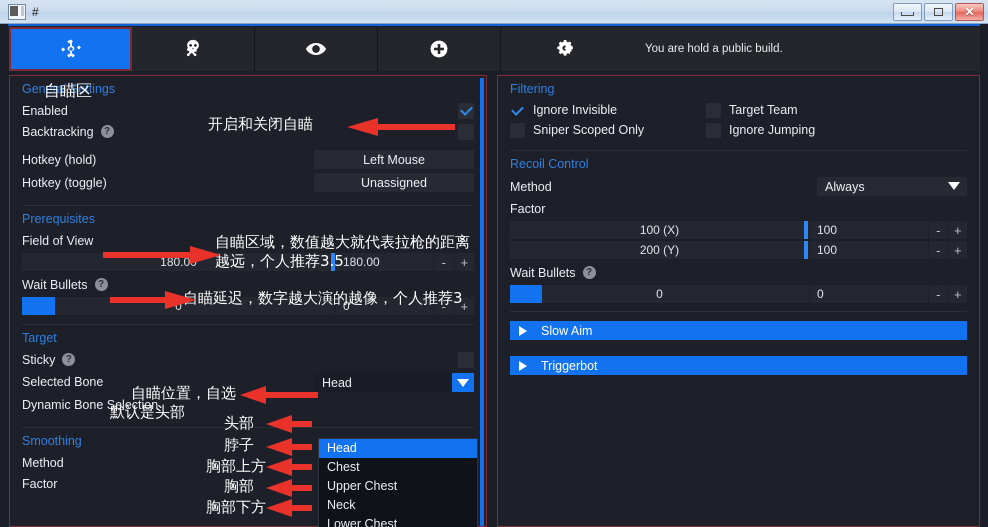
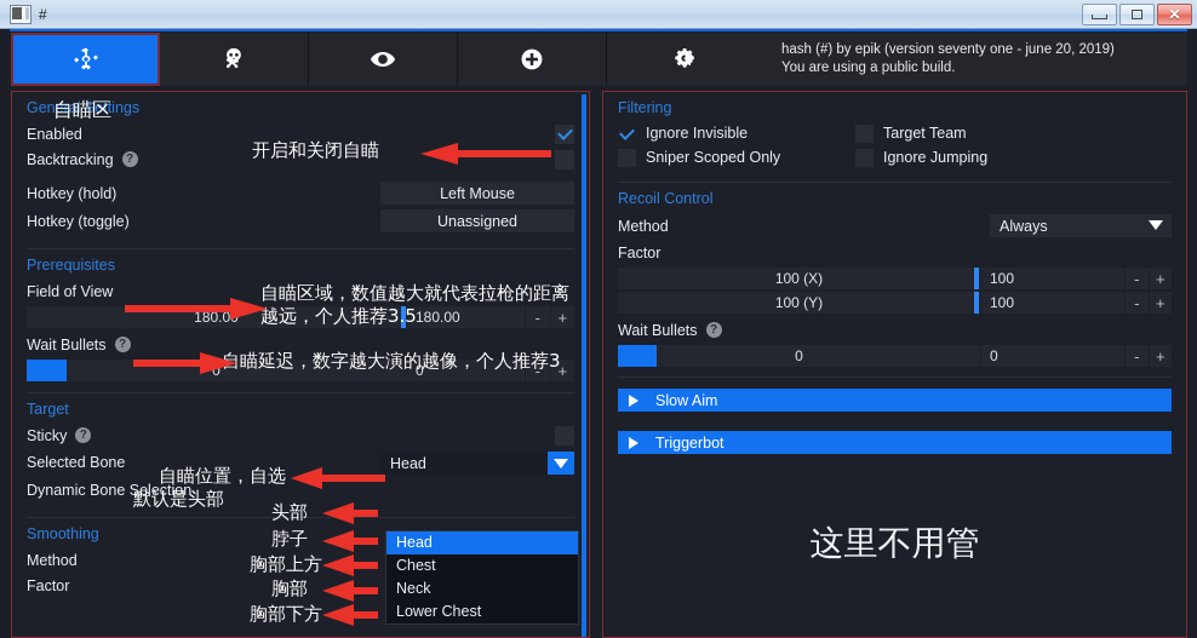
  #
  ✕
+ hash (#) by epik (version seventy one - june 20, 2019)
- You are hold a public build.
+ You are using a public build.
  General Settings
  Enabled
  Backtracking
  ?
  Hotkey (hold)
  Left Mouse
  Hotkey (toggle)
  Unassigned
  Prerequisites
  Field of View
  180.0
  180.00
  -
  +
  Wait Bullets
  ?
  0
  0
  -
  +
  Target
  Sticky
  ?
  Selected Bone
  Head
  Dynamic Bone Selection
  Smoothing
  Method
  Factor
  Head
  Chest
- Upper Chest
  Neck
  Lower Chest
  Filtering
  Ignore Invisible
  Target Team
  Sniper Scoped Only
  Ignore Jumping
  Recoil Control
  Method
  Always
  Factor
  100 (X)
  100
  -
  +
- 200 (Y)
+ 100 (Y)
  100
  -
  +
  Wait Bullets
  ?
  0
  0
  -
  +
  Slow Aim
  Triggerbot
+ 这里不用管
  自瞄区
  开启和关闭自瞄
  自瞄区域，数值越大就代表拉枪的距离
  越远，个人推荐3.5
  自瞄延迟，数字越大演的越像，个人推荐3
  自瞄位置，自选
  默认是头部
  头部
  脖子
  胸部上方
  胸部
  胸部下方
